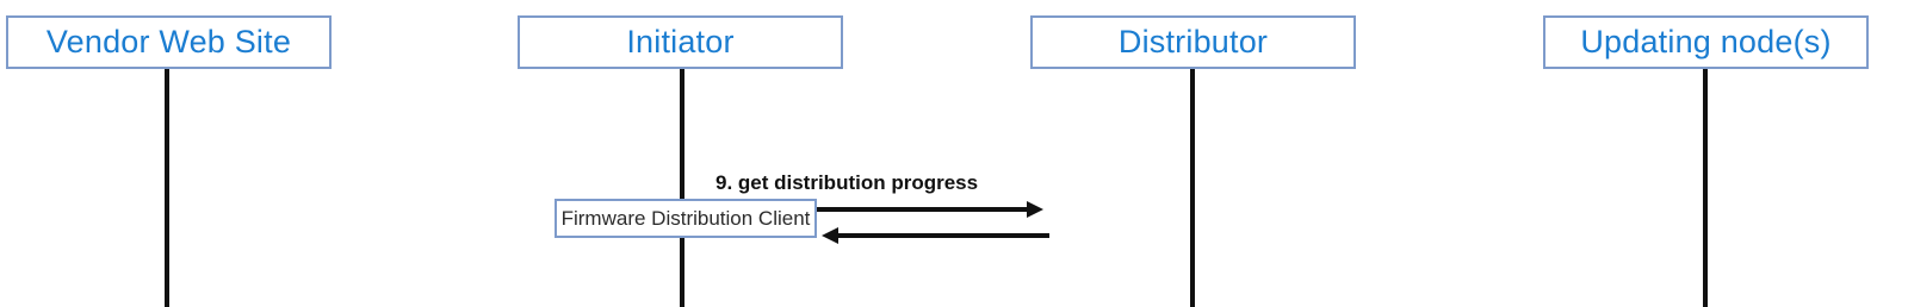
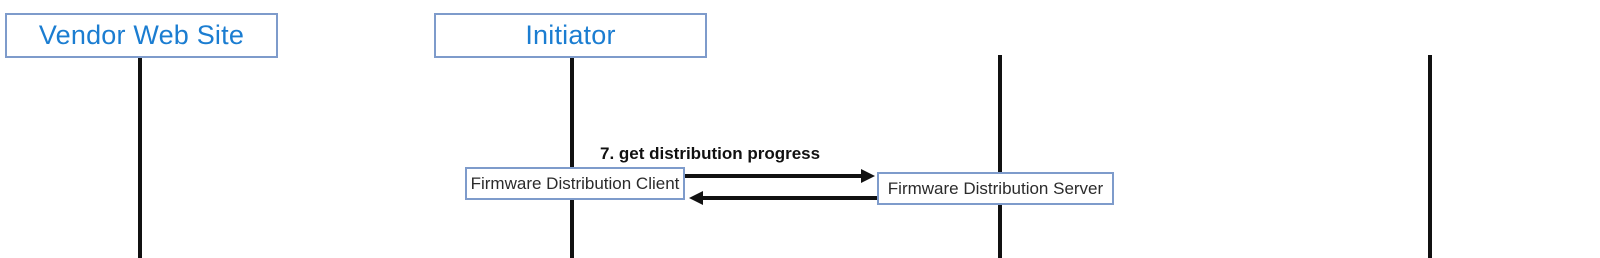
  Vendor Web Site
  Initiator
- Distributor
- Updating node(s)
- 9. get distribution progress
+ 7. get distribution progress
  Firmware Distribution Client
+ Firmware Distribution Server
